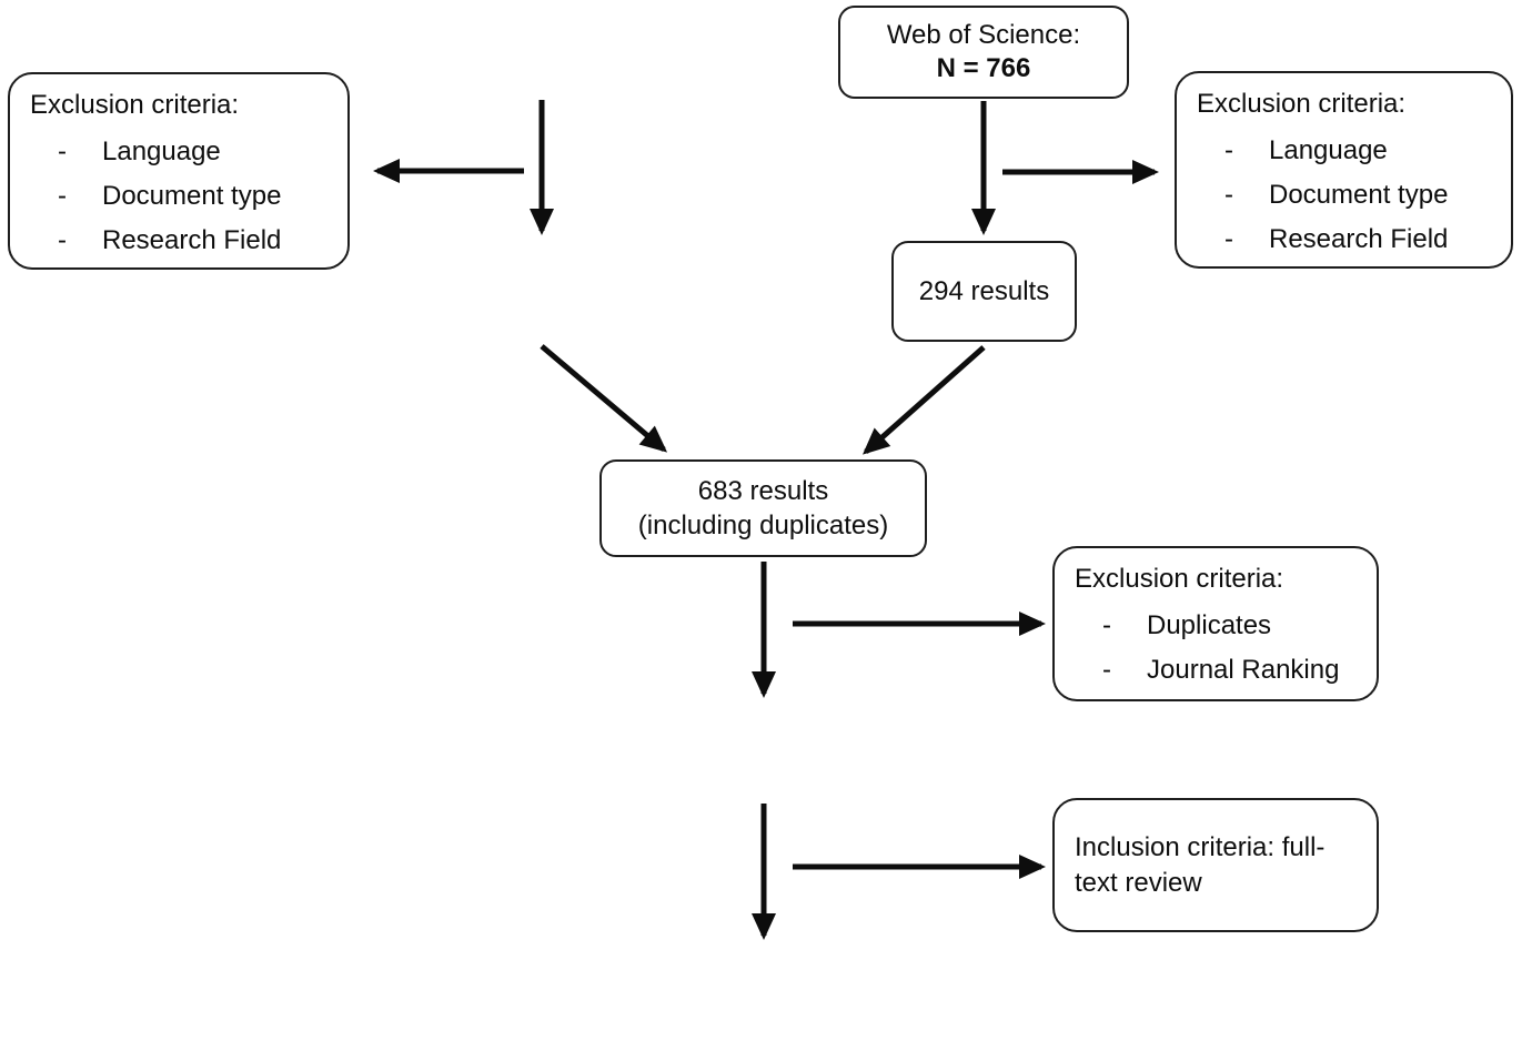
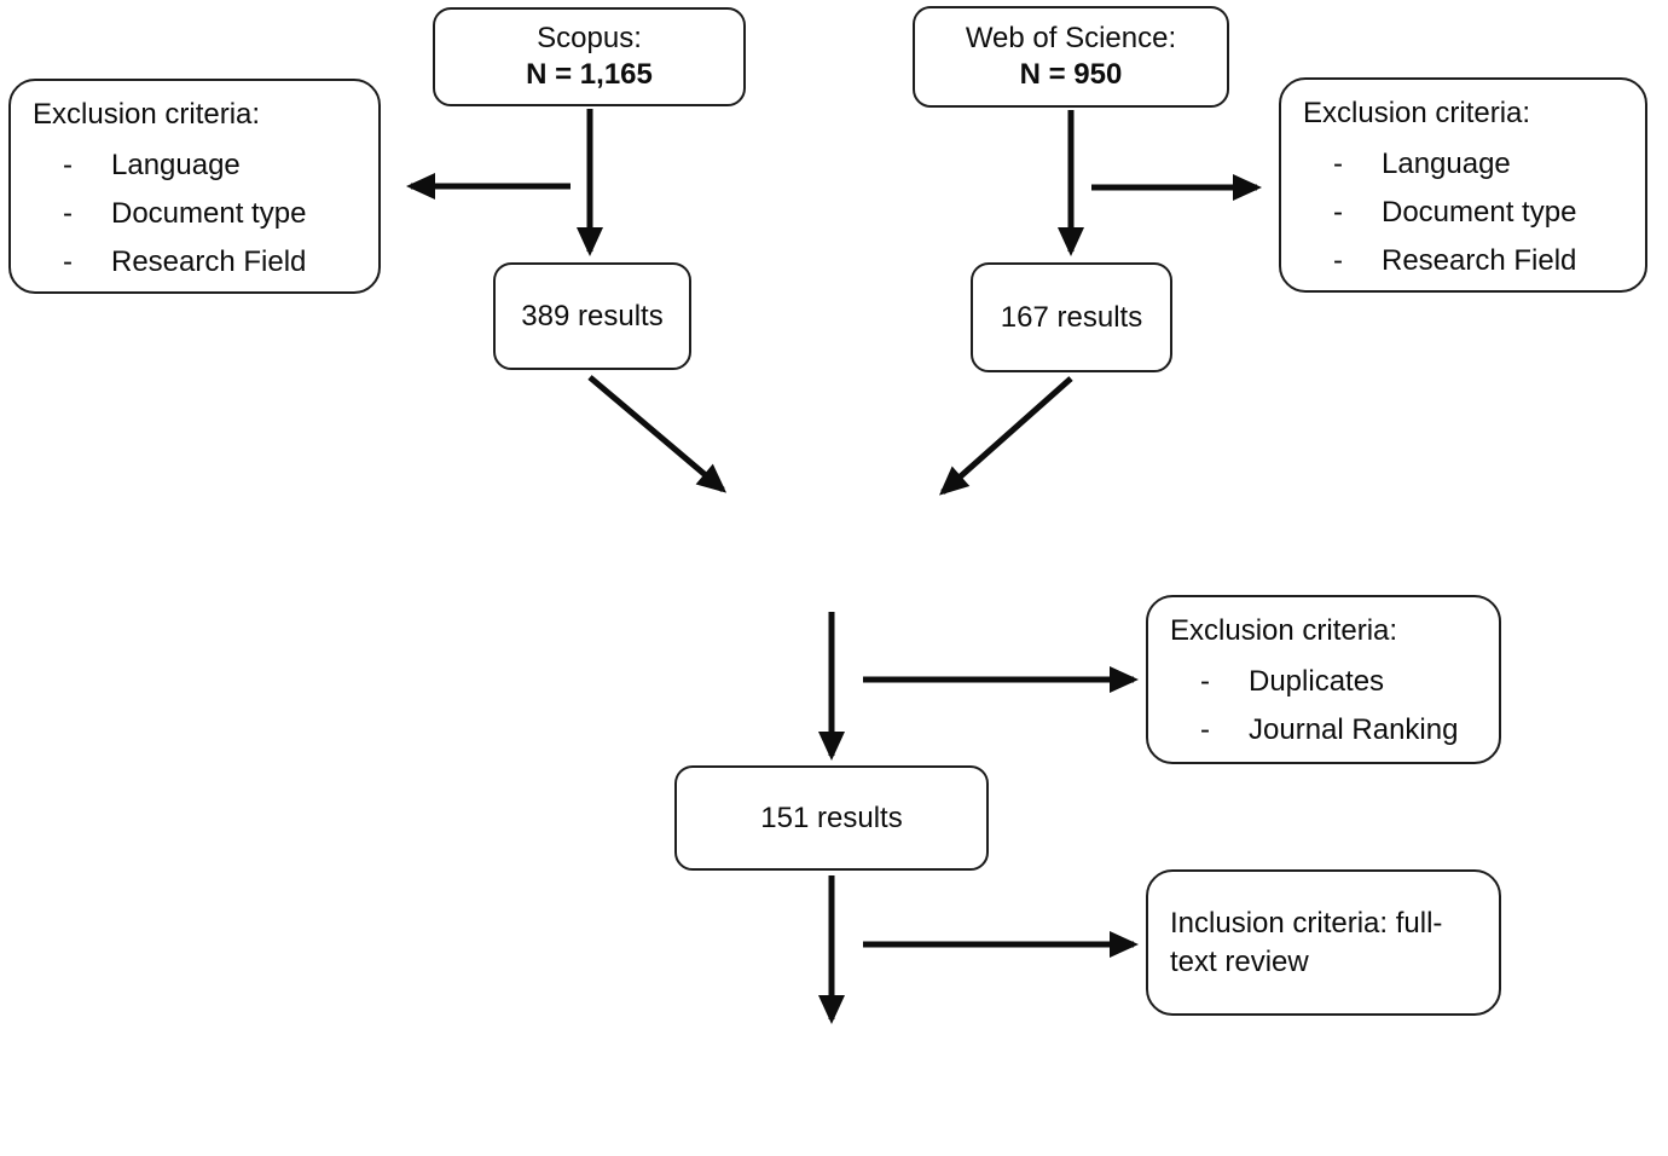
+ Scopus:
+ N = 1,165
  Web of Science:
- N = 766
+ N = 950
  Exclusion criteria:
  -
  Language
  -
  Document type
  -
  Research Field
  Exclusion criteria:
  -
  Language
  -
  Document type
  -
  Research Field
+ 389 results
- 294 results
+ 167 results
- 683 results
- (including duplicates)
  Exclusion criteria:
  -
  Duplicates
  -
  Journal Ranking
+ 151 results
  Inclusion criteria: full-text review
